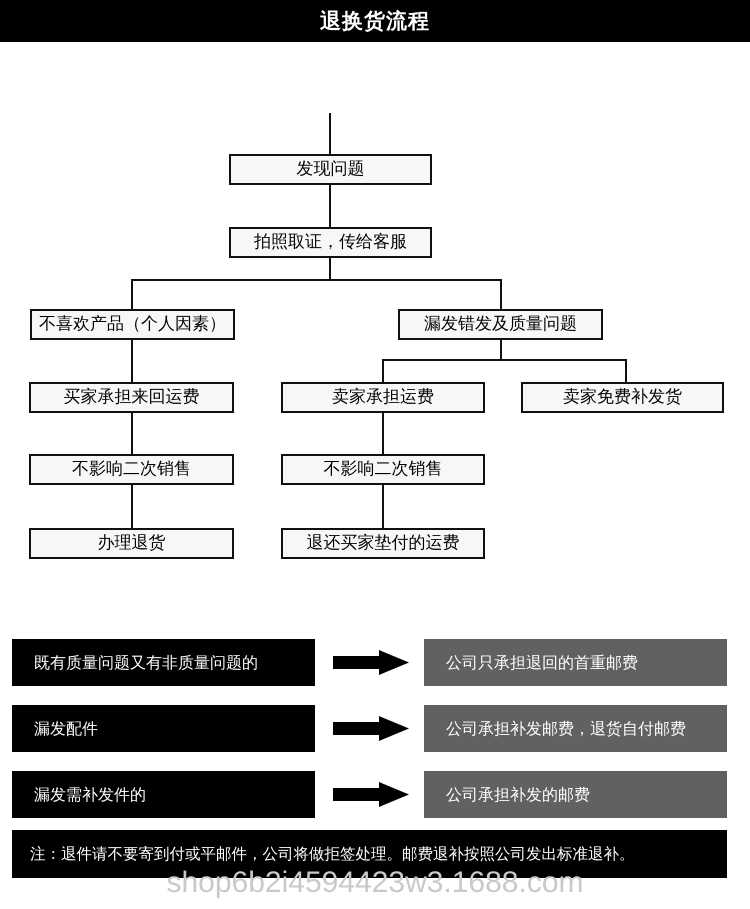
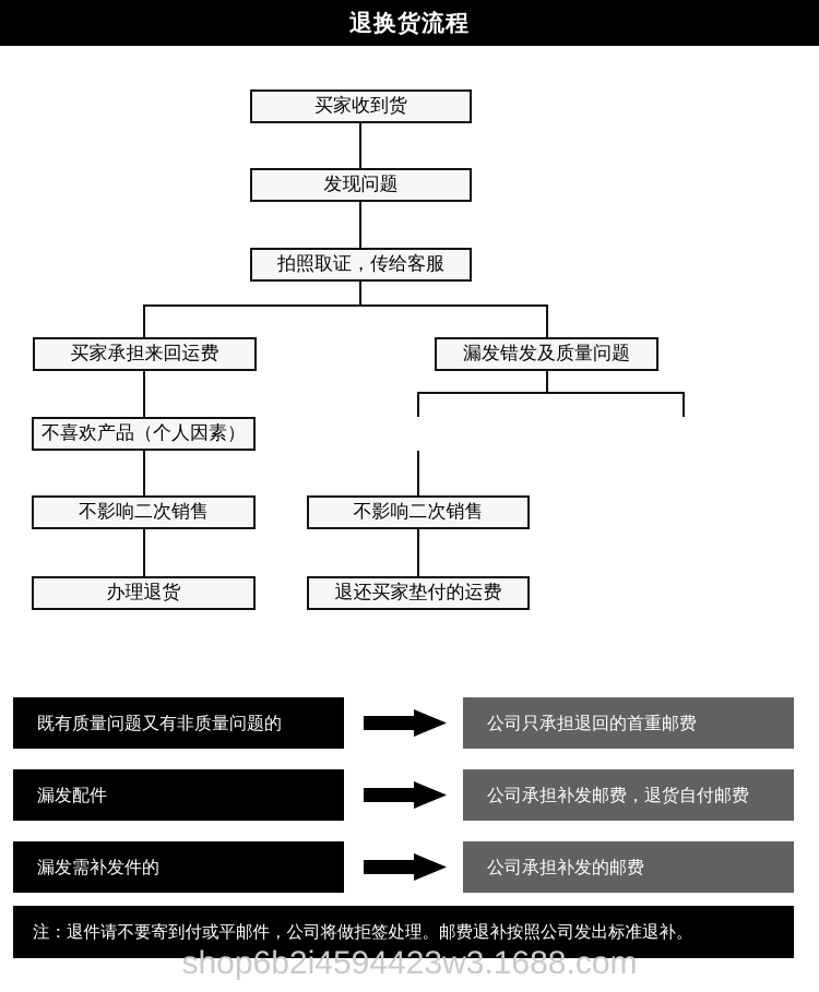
  退换货流程
+ 买家收到货
  发现问题
  拍照取证，传给客服
- 不喜欢产品（个人因素）
+ 买家承担来回运费
  漏发错发及质量问题
- 买家承担来回运费
+ 不喜欢产品（个人因素）
- 卖家承担运费
- 卖家免费补发货
  不影响二次销售
  不影响二次销售
  办理退货
  退还买家垫付的运费
  既有质量问题又有非质量问题的
  公司只承担退回的首重邮费
  漏发配件
  公司承担补发邮费，退货自付邮费
  漏发需补发件的
  公司承担补发的邮费
  注：退件请不要寄到付或平邮件，公司将做拒签处理。邮费退补按照公司发出标准退补。
  shop6b2i4594423w3.1688.com
